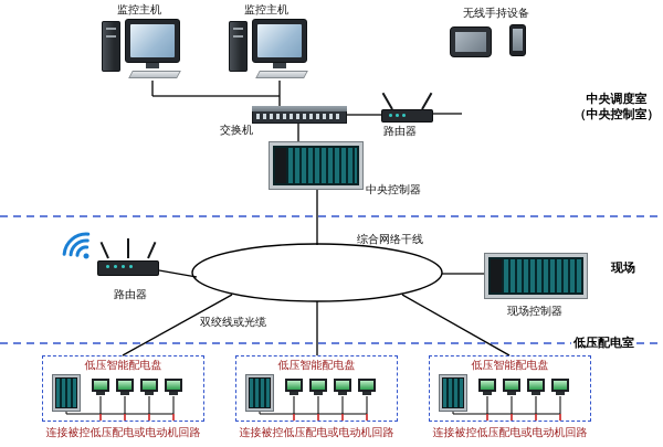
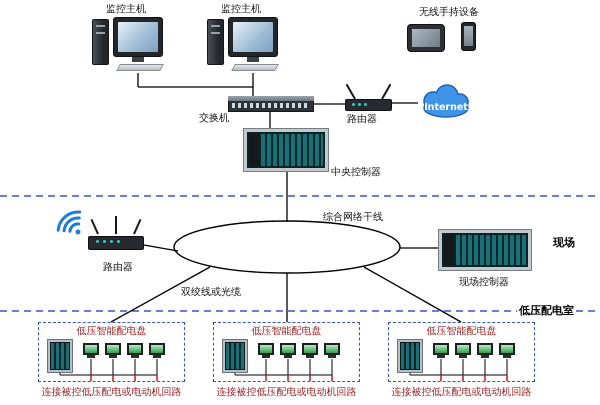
  监控主机
  监控主机
  无线手持设备
  交换机
  路由器
+ Internet
  中央控制器
- 中央调度室
- （中央控制室）
  综合网络干线
  路由器
  现场控制器
  双绞线或光缆
  现场
  低压配电室
  低压智能配电盘
  连接被控低压配电或电动机回路
  低压智能配电盘
  连接被控低压配电或电动机回路
  低压智能配电盘
  连接被控低压配电或电动机回路
